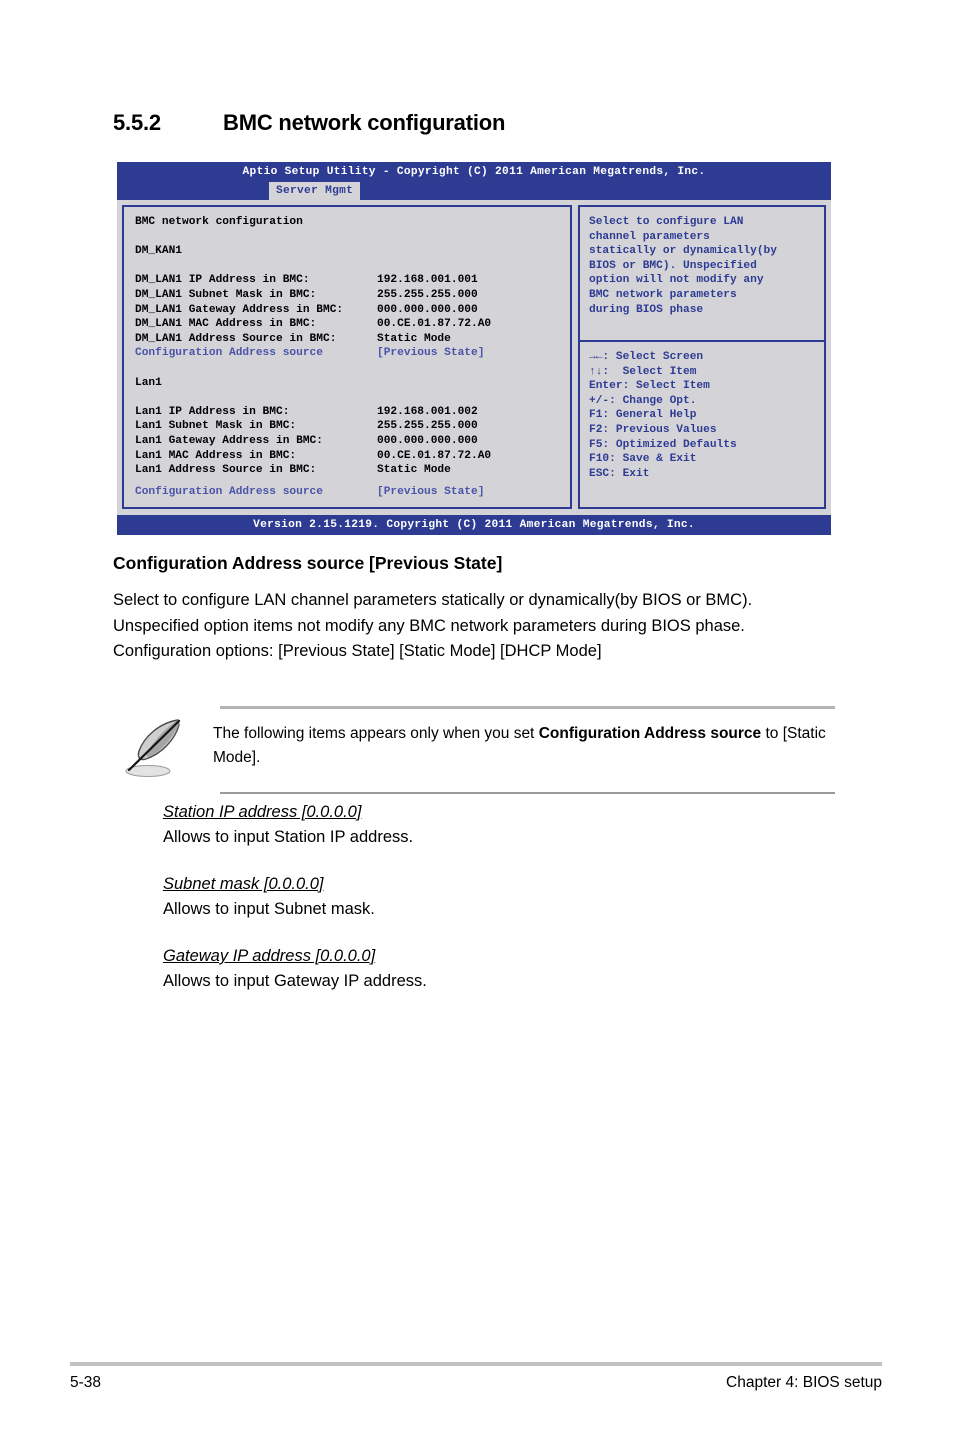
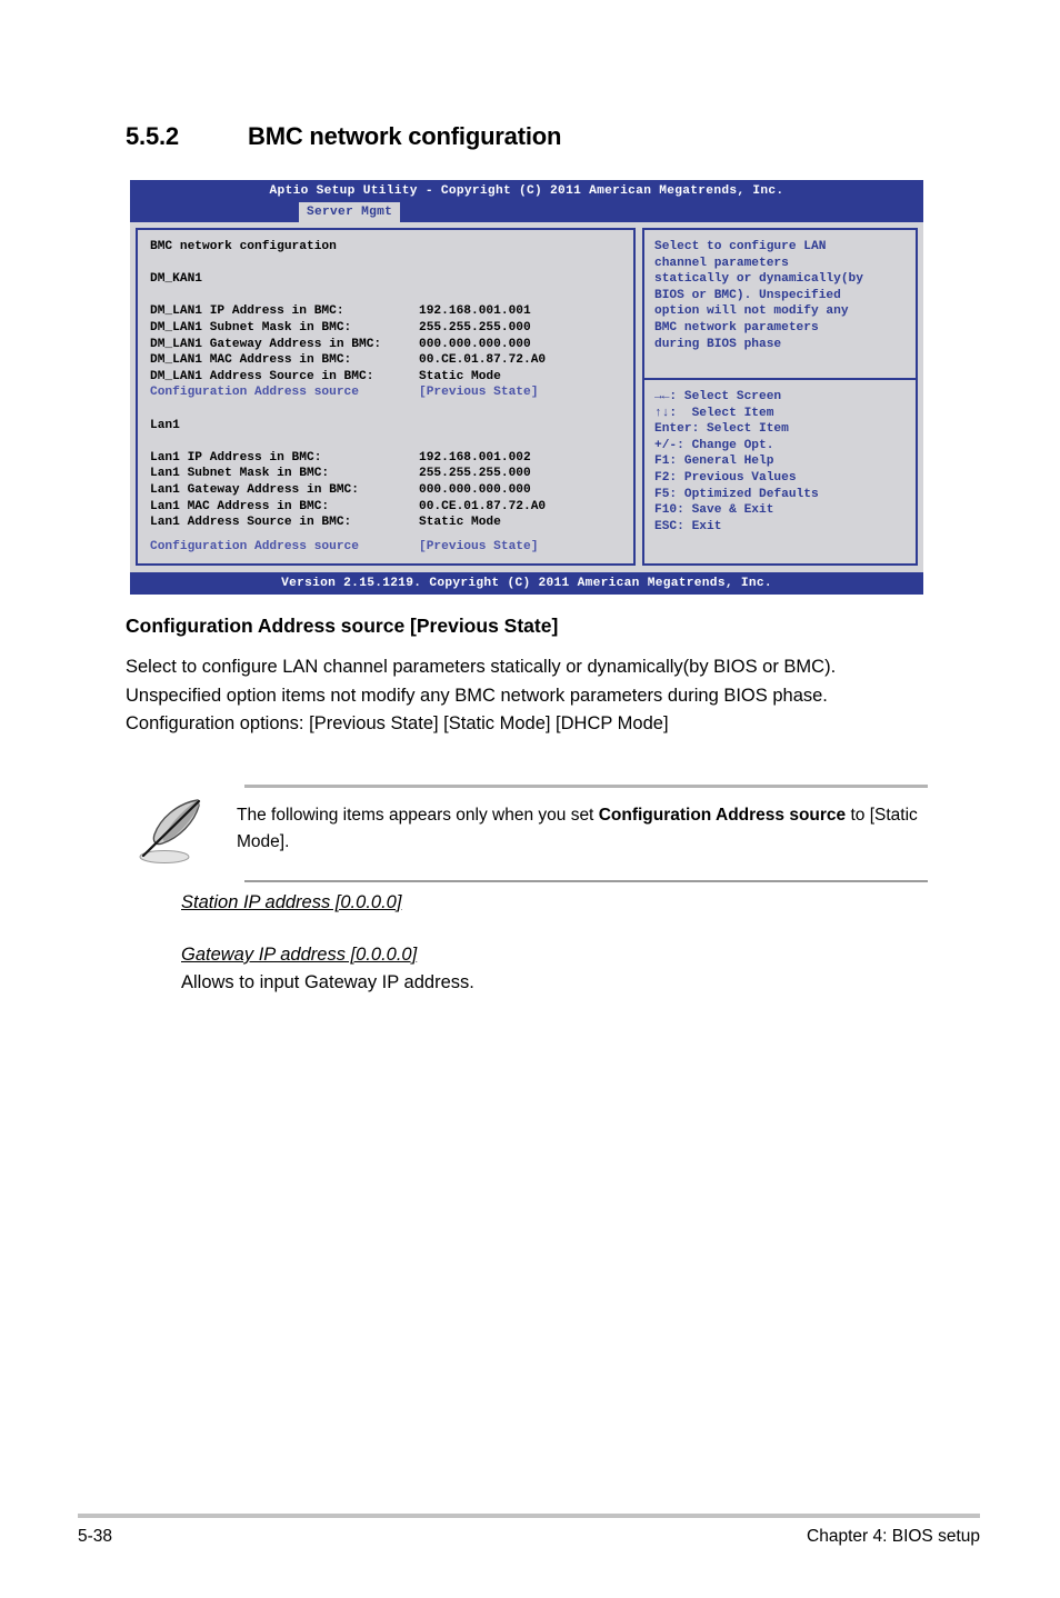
  5.5.2 BMC network configuration
  Aptio Setup Utility - Copyright (C) 2011 American Megatrends, Inc.
  Server Mgmt
  BMC network configuration
  DM_KAN1
  DM_LAN1 IP Address in BMC:
  192.168.001.001
  DM_LAN1 Subnet Mask in BMC:
  255.255.255.000
  DM_LAN1 Gateway Address in BMC:
  000.000.000.000
  DM_LAN1 MAC Address in BMC:
  00.CE.01.87.72.A0
  DM_LAN1 Address Source in BMC:
  Static Mode
  Configuration Address source
  [Previous State]
  Lan1
  Lan1 IP Address in BMC:
  192.168.001.002
  Lan1 Subnet Mask in BMC:
  255.255.255.000
  Lan1 Gateway Address in BMC:
  000.000.000.000
  Lan1 MAC Address in BMC:
  00.CE.01.87.72.A0
  Lan1 Address Source in BMC:
  Static Mode
  Configuration Address source
  [Previous State]
  Select to configure LAN
  channel parameters
  statically or dynamically(by
  BIOS or BMC). Unspecified
  option will not modify any
  BMC network parameters
  during BIOS phase
  →←: Select Screen
  ↑↓: Select Item
  Enter: Select Item
  +/-: Change Opt.
  F1: General Help
  F2: Previous Values
  F5: Optimized Defaults
  F10: Save & Exit
  ESC: Exit
  Version 2.15.1219. Copyright (C) 2011 American Megatrends, Inc.
  Configuration Address source [Previous State]
  Select to configure LAN channel parameters statically or dynamically(by BIOS or BMC). Unspecified option items not modify any BMC network parameters during BIOS phase.
  Configuration options: [Previous State] [Static Mode] [DHCP Mode]
  The following items appears only when you set Configuration Address source to [Static Mode].
  Station IP address [0.0.0.0]
- Allows to input Station IP address.
- Subnet mask [0.0.0.0]
- Allows to input Subnet mask.
  Gateway IP address [0.0.0.0]
  Allows to input Gateway IP address.
  5-38
  Chapter 4: BIOS setup
